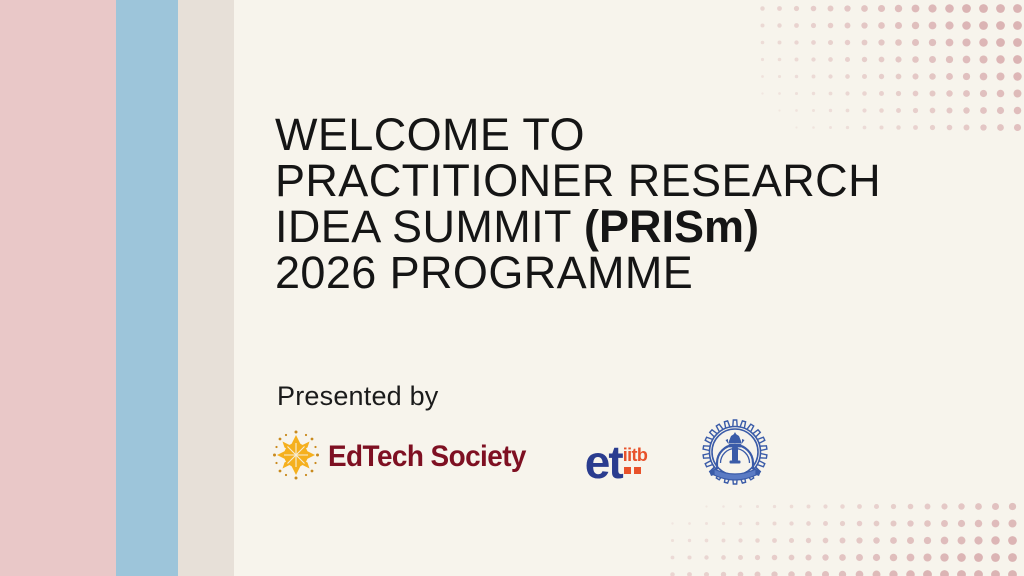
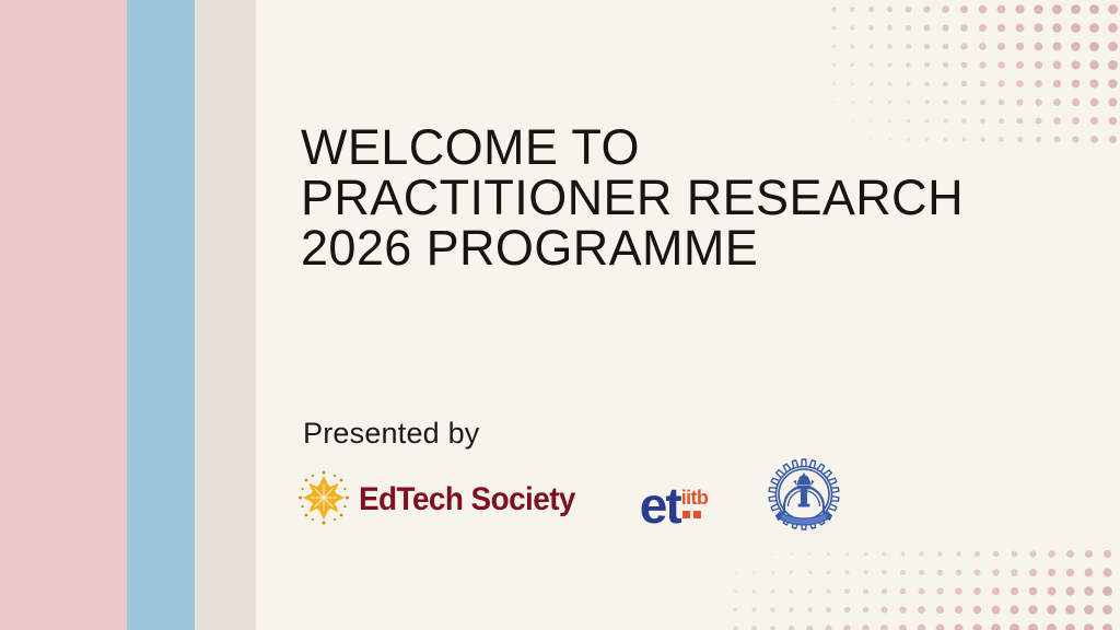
  WELCOME TO
  PRACTITIONER RESEARCH
- IDEA SUMMIT (PRISm)
  2026 PROGRAMME
  Presented by
  EdTech Society
  et
  iitb
